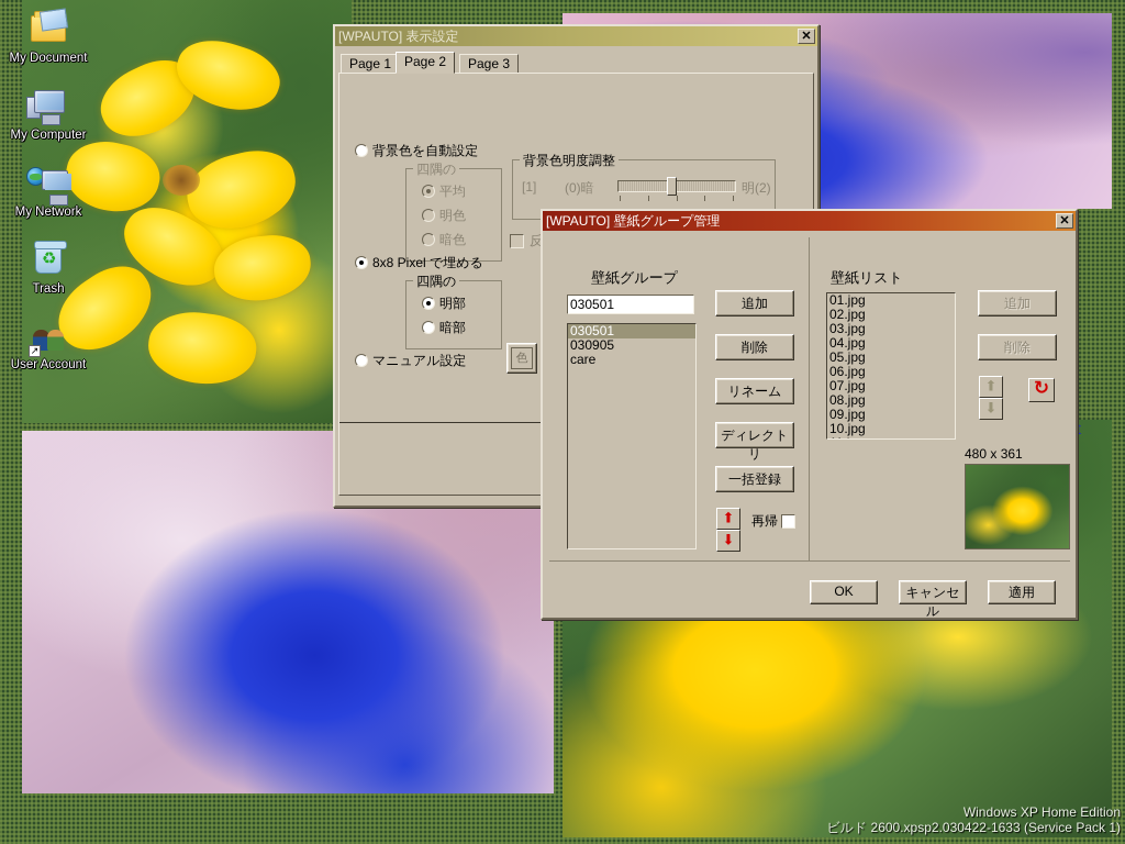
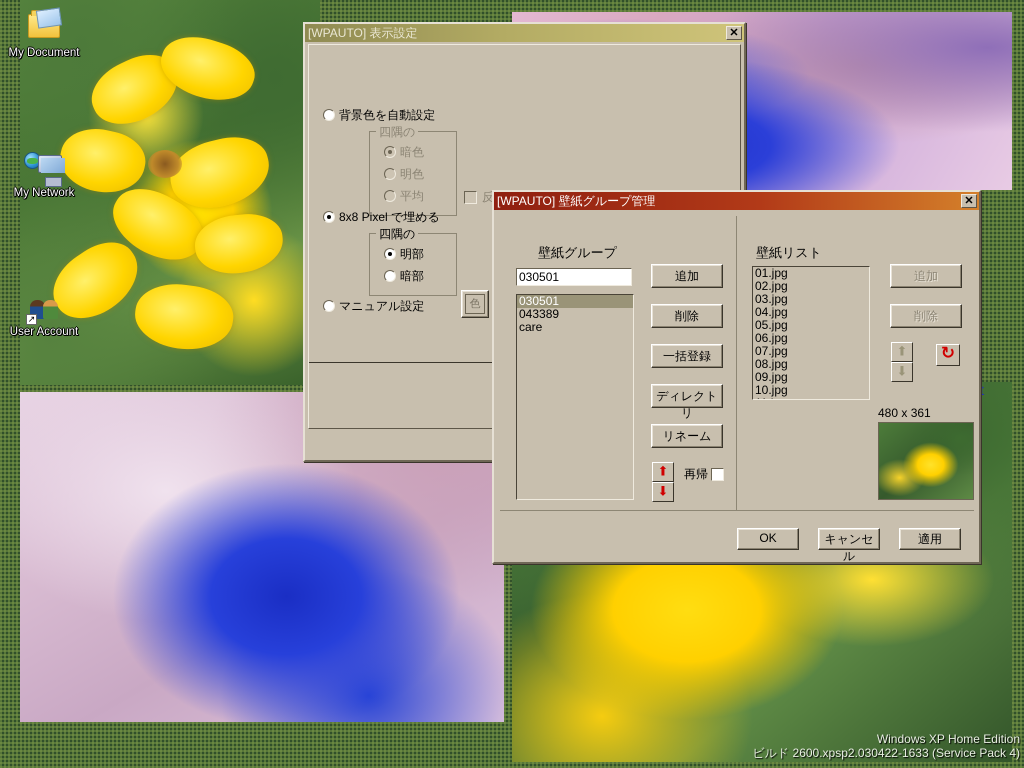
  My Document
- My Computer
  My Network
- ♻
- Trash
  ↗
  User Account
  [WPAUTO] 表示設定
  ✕
- Page 1
- Page 2
- Page 3
  背景色を自動設定
  四隅の
- 平均
+ 暗色
  明色
- 暗色
+ 平均
- 背景色明度調整
- [1]
- (0)暗
- 明(2)
  8x8 Pixel で埋める
  四隅の
  明部
  暗部
  マニュアル設定
  色
  [WPAUTO] 壁紙グループ管理
  ✕
  壁紙グループ
  030501
  030501
- 030905
+ 043389
  care
  追加
  削除
- リネーム
+ 一括登録
  ディレクトリ
- 一括登録
+ リネーム
  ⬆
  ⬇
  再帰
  壁紙リスト
  01.jpg
  02.jpg
  03.jpg
  04.jpg
  05.jpg
  06.jpg
  07.jpg
  08.jpg
  09.jpg
  10.jpg
  追加
  削除
  ⬆
  ⬇
  480 x 361
  OK
  キャンセル
  適用
  Windows XP Home Edition
- ビルド 2600.xpsp2.030422-1633 (Service Pack 1)
+ ビルド 2600.xpsp2.030422-1633 (Service Pack 4)
